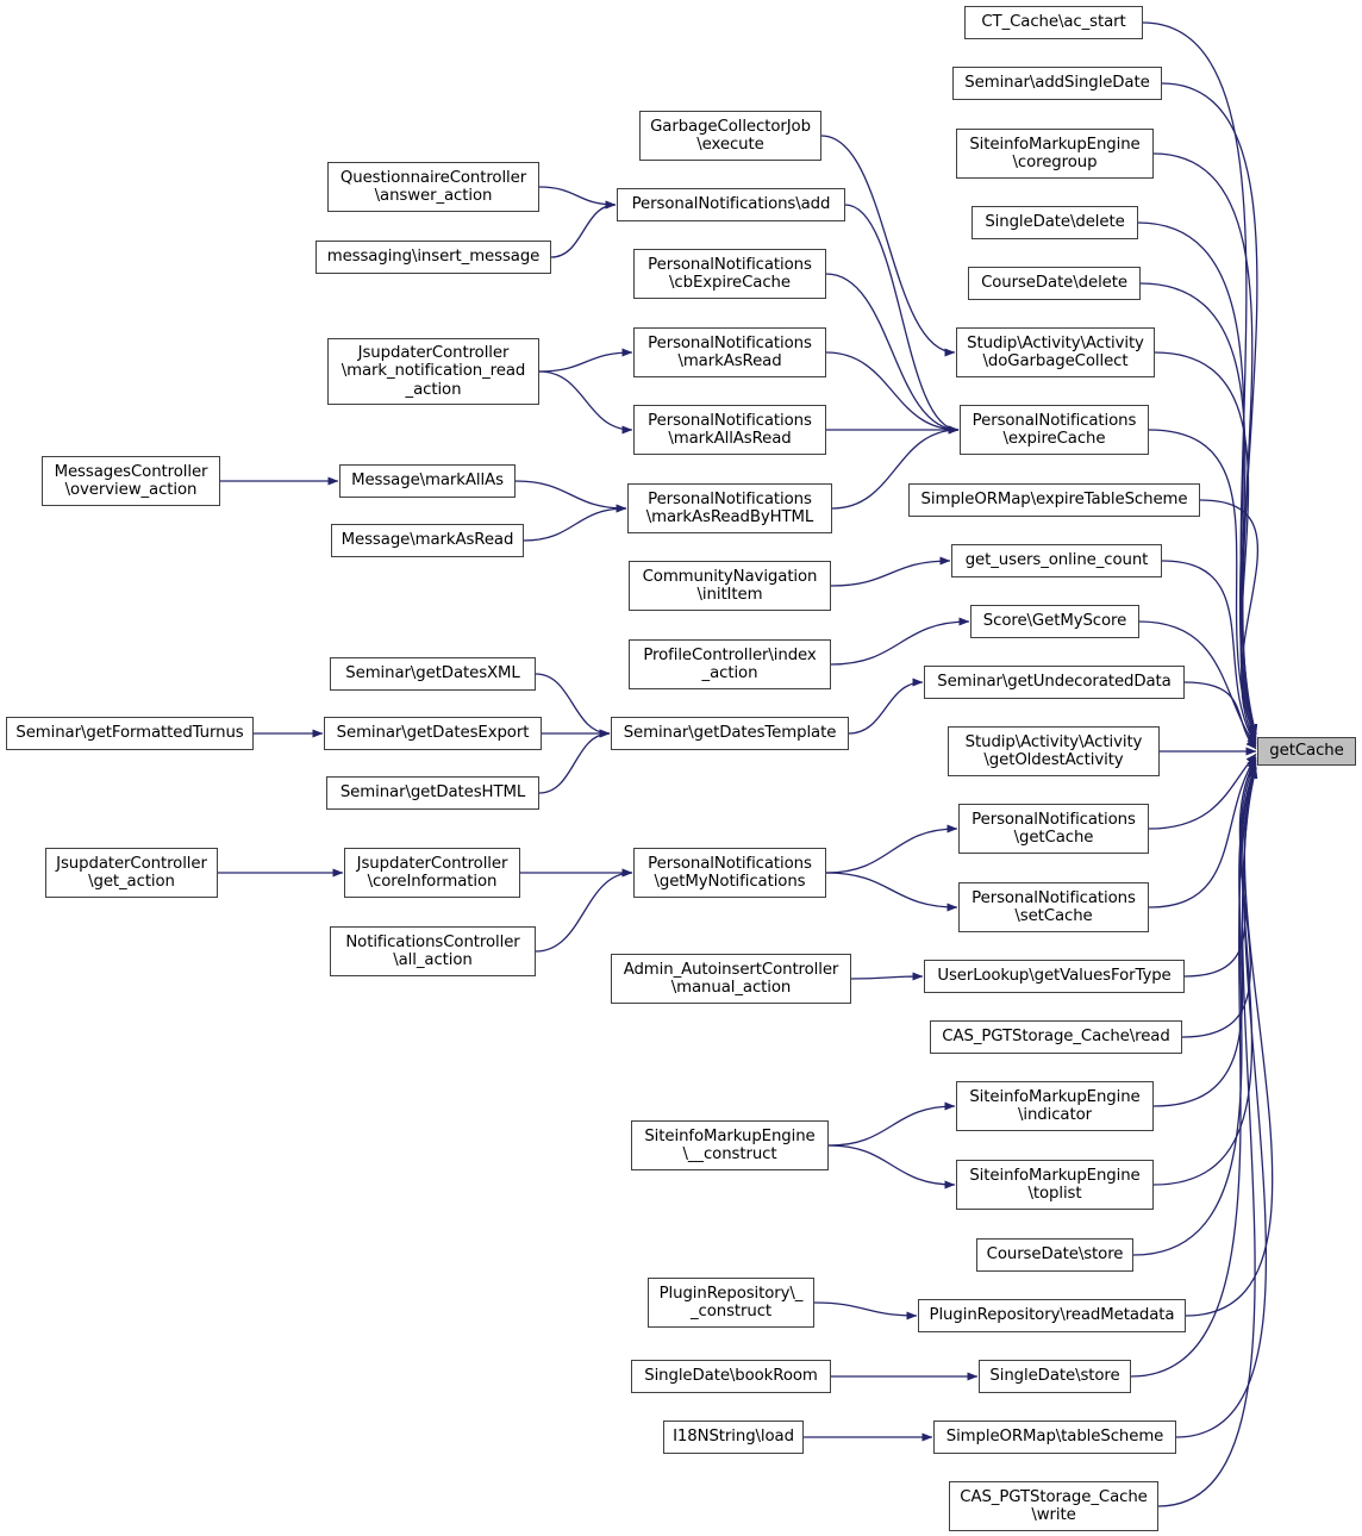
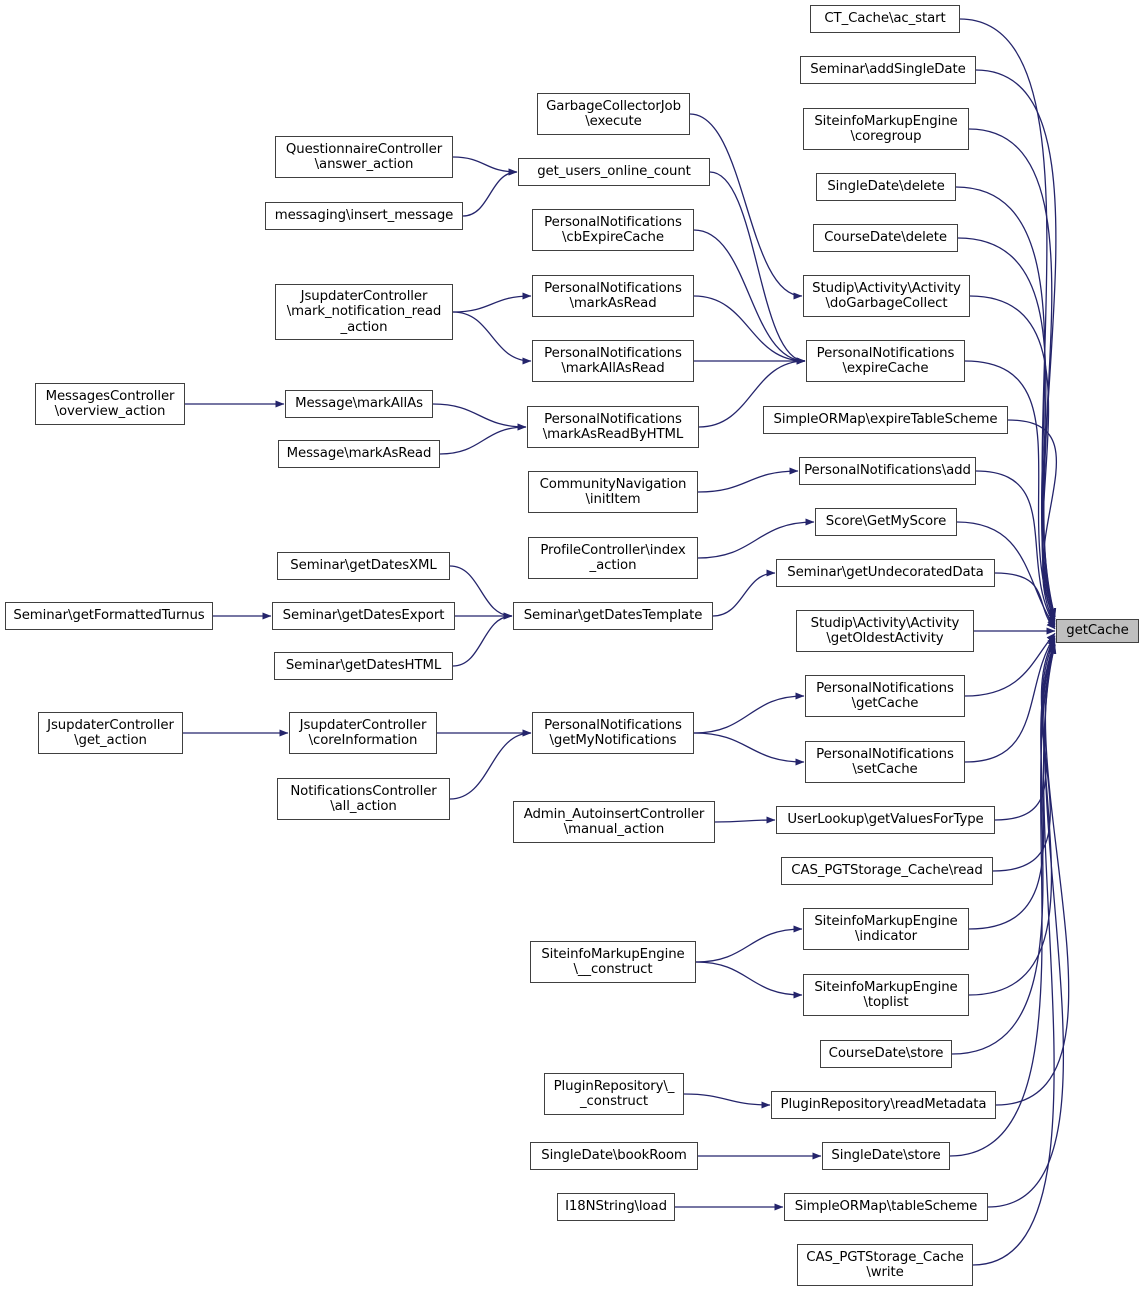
  CT_Cache\ac_start
  Seminar\addSingleDate
  SiteinfoMarkupEngine
  \coregroup
  SingleDate\delete
  CourseDate\delete
  Studip\Activity\Activity
  \doGarbageCollect
  PersonalNotifications
  \expireCache
  SimpleORMap\expireTableScheme
- get_users_online_count
+ PersonalNotifications\add
  Score\GetMyScore
  Seminar\getUndecoratedData
  Studip\Activity\Activity
  \getOldestActivity
  PersonalNotifications
  \getCache
  PersonalNotifications
  \setCache
  UserLookup\getValuesForType
  CAS_PGTStorage_Cache\read
  SiteinfoMarkupEngine
  \indicator
  SiteinfoMarkupEngine
  \toplist
  CourseDate\store
  PluginRepository\readMetadata
  SingleDate\store
  SimpleORMap\tableScheme
  CAS_PGTStorage_Cache
  \write
  getCache
  GarbageCollectorJob
  \execute
- PersonalNotifications\add
+ get_users_online_count
  PersonalNotifications
  \cbExpireCache
  PersonalNotifications
  \markAsRead
  PersonalNotifications
  \markAllAsRead
  PersonalNotifications
  \markAsReadByHTML
  CommunityNavigation
  \initItem
  ProfileController\index
  _action
  Seminar\getDatesTemplate
  PersonalNotifications
  \getMyNotifications
  Admin_AutoinsertController
  \manual_action
  SiteinfoMarkupEngine
  \__construct
  PluginRepository\_
  _construct
  SingleDate\bookRoom
  I18NString\load
  QuestionnaireController
  \answer_action
  messaging\insert_message
  JsupdaterController
  \mark_notification_read
  _action
  Message\markAllAs
  Message\markAsRead
  Seminar\getDatesXML
  Seminar\getDatesExport
  Seminar\getDatesHTML
  JsupdaterController
  \coreInformation
  NotificationsController
  \all_action
  MessagesController
  \overview_action
  Seminar\getFormattedTurnus
  JsupdaterController
  \get_action
